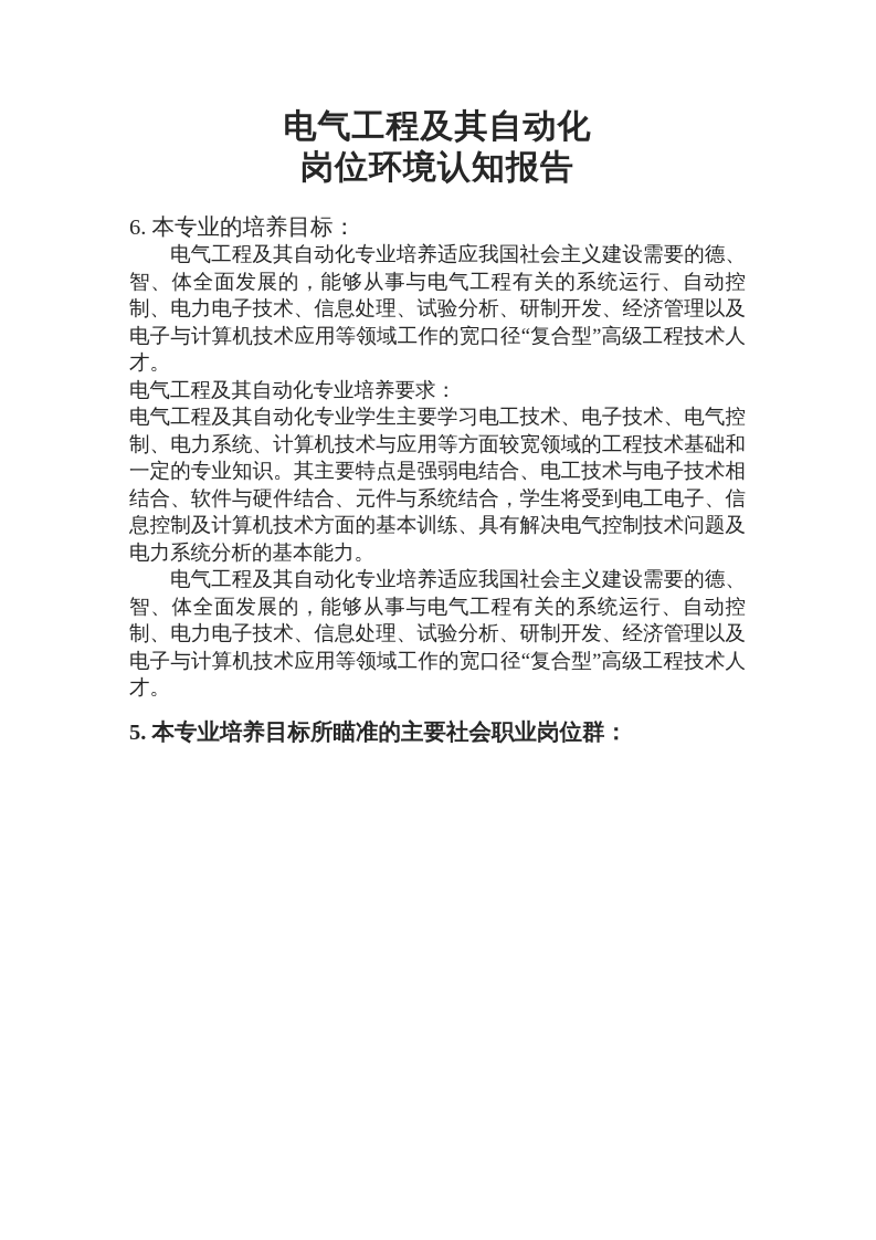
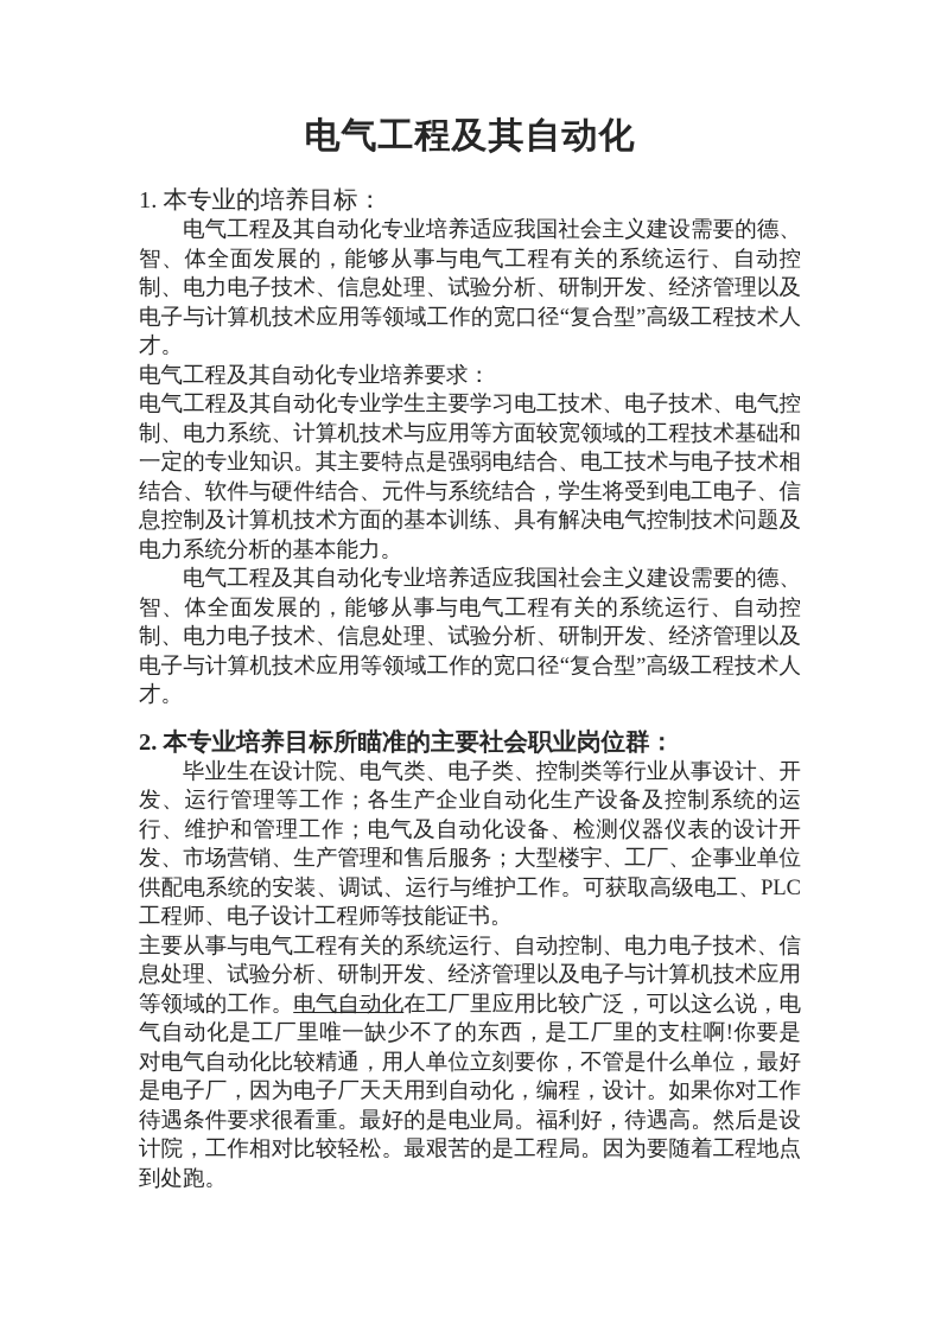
  电气工程及其自动化
- 岗位环境认知报告
- 6. 本专业的培养目标：
+ 1. 本专业的培养目标：
  电气工程及其自动化专业培养适应我国社会主义建设需要的德、智、体全面发展的，能够从事与电气工程有关的系统运行、自动控制、电力电子技术、信息处理、试验分析、研制开发、经济管理以及电子与计算机技术应用等领域工作的宽口径“复合型”高级工程技术人才。
  电气工程及其自动化专业培养要求：
  电气工程及其自动化专业学生主要学习电工技术、电子技术、电气控制、电力系统、计算机技术与应用等方面较宽领域的工程技术基础和一定的专业知识。其主要特点是强弱电结合、电工技术与电子技术相结合、软件与硬件结合、元件与系统结合，学生将受到电工电子、信息控制及计算机技术方面的基本训练、具有解决电气控制技术问题及电力系统分析的基本能力。
  电气工程及其自动化专业培养适应我国社会主义建设需要的德、智、体全面发展的，能够从事与电气工程有关的系统运行、自动控制、电力电子技术、信息处理、试验分析、研制开发、经济管理以及电子与计算机技术应用等领域工作的宽口径“复合型”高级工程技术人才。
- 5. 本专业培养目标所瞄准的主要社会职业岗位群：
+ 2. 本专业培养目标所瞄准的主要社会职业岗位群：
+ 毕业生在设计院、电气类、电子类、控制类等行业从事设计、开发、运行管理等工作；各生产企业自动化生产设备及控制系统的运行、维护和管理工作；电气及自动化设备、检测仪器仪表的设计开发、市场营销、生产管理和售后服务；大型楼宇、工厂、企事业单位供配电系统的安装、调试、运行与维护工作。可获取高级电工、PLC 工程师、电子设计工程师等技能证书。
+ 主要从事与电气工程有关的系统运行、自动控制、电力电子技术、信息处理、试验分析、研制开发、经济管理以及电子与计算机技术应用等领域的工作。电气自动化在工厂里应用比较广泛，可以这么说，电气自动化是工厂里唯一缺少不了的东西，是工厂里的支柱啊!你要是对电气自动化比较精通，用人单位立刻要你，不管是什么单位，最好是电子厂，因为电子厂天天用到自动化，编程，设计。如果你对工作待遇条件要求很看重。最好的是电业局。福利好，待遇高。然后是设计院，工作相对比较轻松。最艰苦的是工程局。因为要随着工程地点到处跑。
